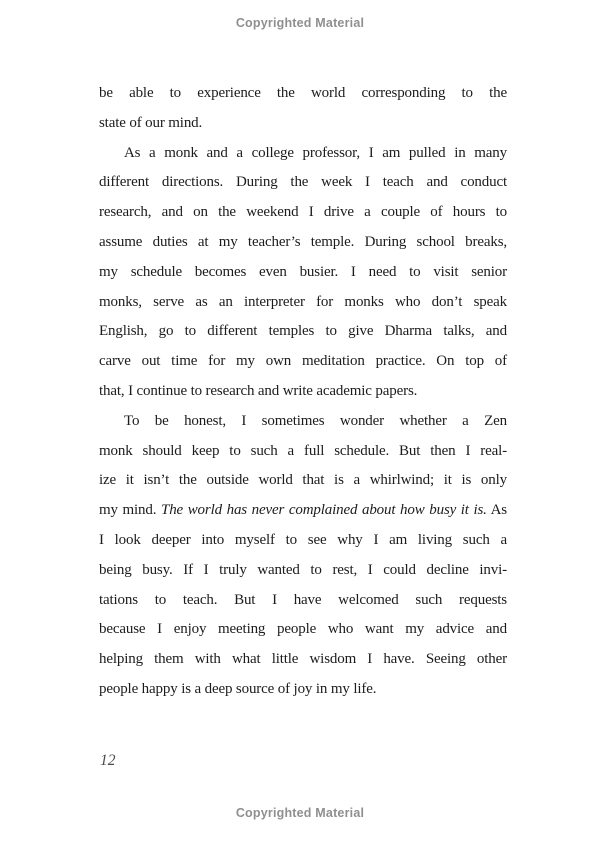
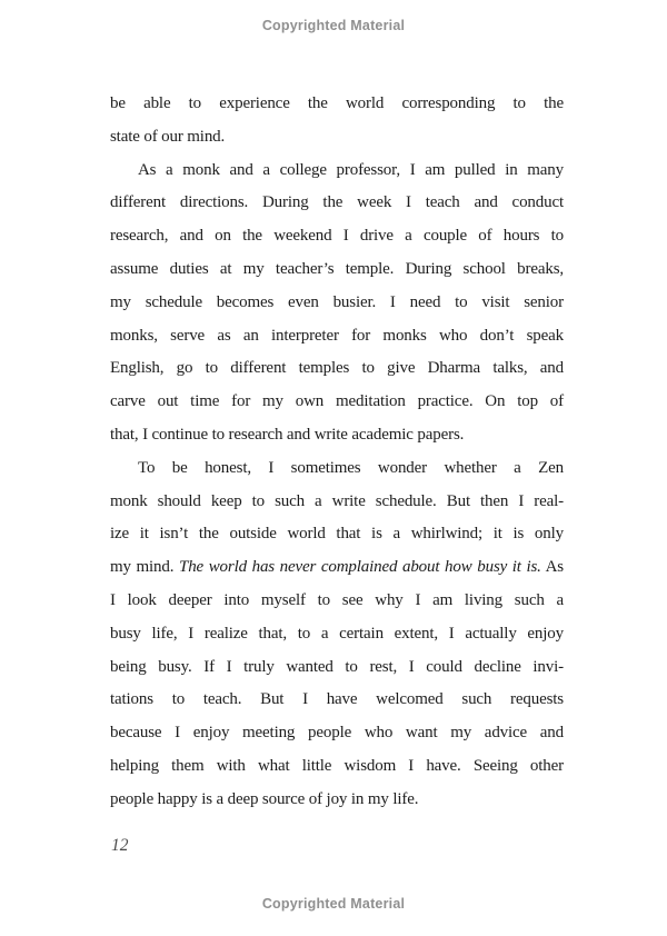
  Copyrighted Material
  be able to experience the world corresponding to the
  state of our mind.
  As a monk and a college professor, I am pulled in many
  different directions. During the week I teach and conduct
  research, and on the weekend I drive a couple of hours to
  assume duties at my teacher’s temple. During school breaks,
  my schedule becomes even busier. I need to visit senior
  monks, serve as an interpreter for monks who don’t speak
  English, go to different temples to give Dharma talks, and
  carve out time for my own meditation practice. On top of
  that, I continue to research and write academic papers.
  To be honest, I sometimes wonder whether a Zen
- monk should keep to such a full schedule. But then I real-
+ monk should keep to such a write schedule. But then I real-
  ize it isn’t the outside world that is a whirlwind; it is only
  my mind. The world has never complained about how busy it is. As
  I look deeper into myself to see why I am living such a
+ busy life, I realize that, to a certain extent, I actually enjoy
  being busy. If I truly wanted to rest, I could decline invi-
  tations to teach. But I have welcomed such requests
  because I enjoy meeting people who want my advice and
  helping them with what little wisdom I have. Seeing other
  people happy is a deep source of joy in my life.
  12
  Copyrighted Material
